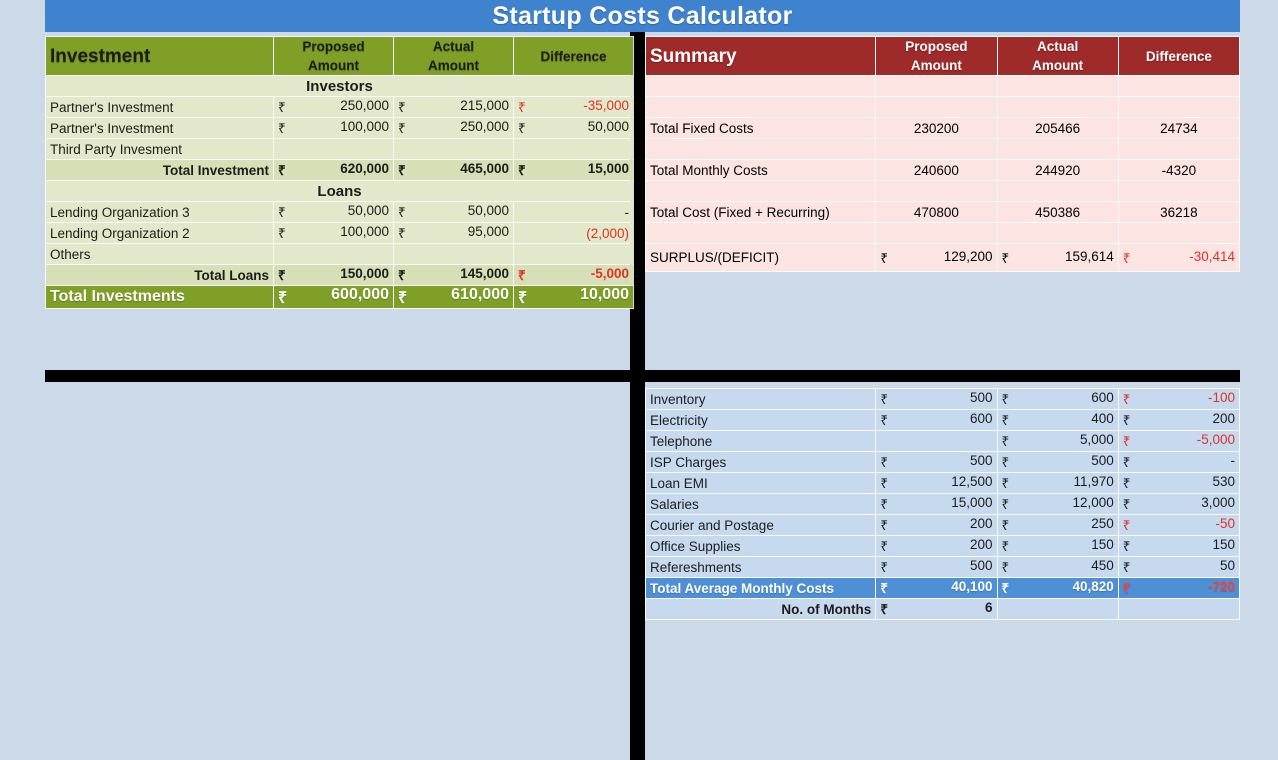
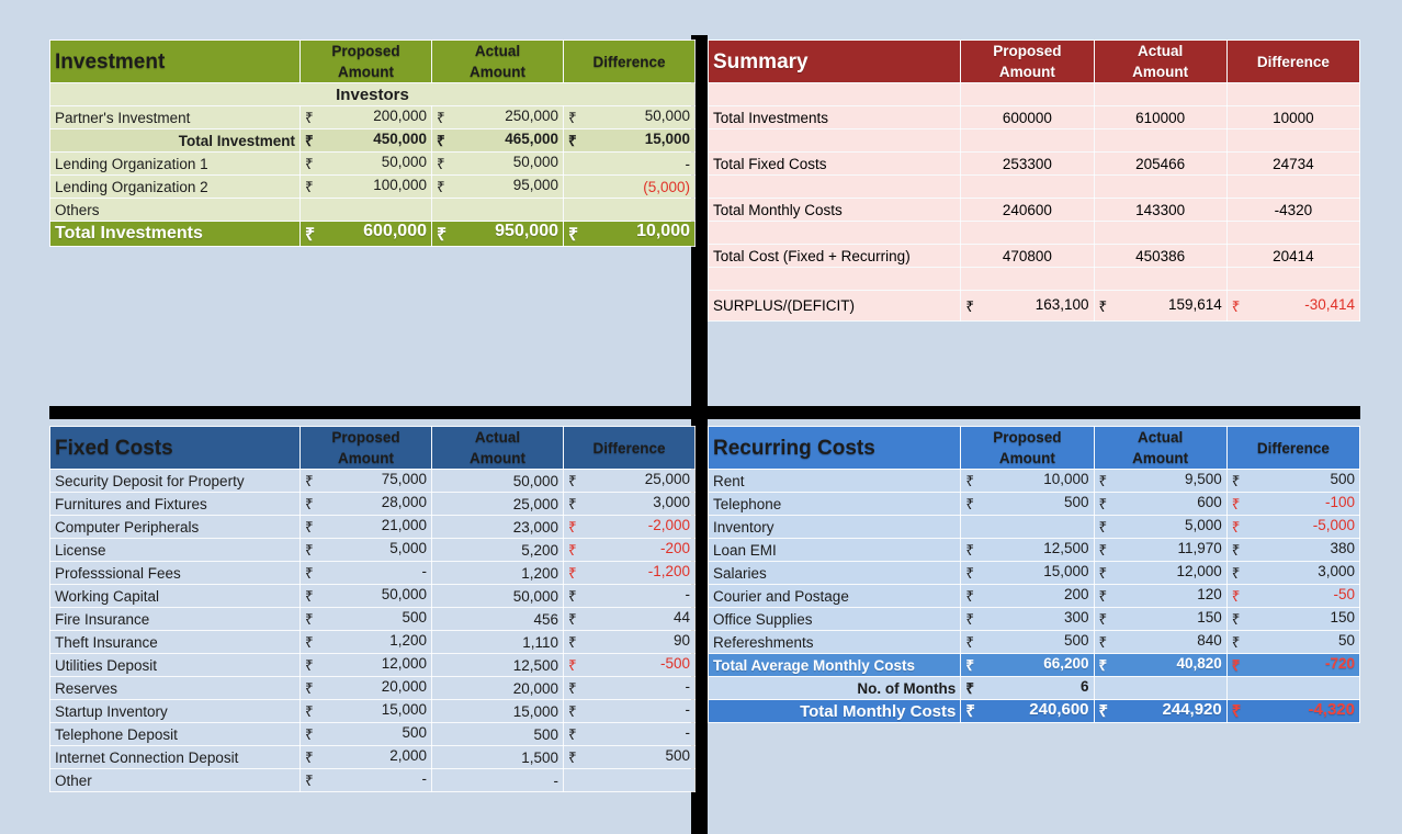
- Startup Costs Calculator
  Investment	ProposedAmount	ActualAmount	Difference
  Investors
- Partner's Investment	₹ 250,000	₹ 215,000	₹ -35,000
- Partner's Investment	₹ 100,000	₹ 250,000	₹ 50,000
+ Partner's Investment	₹ 200,000	₹ 250,000	₹ 50,000
- Third Party Invesment
- Total Investment	₹ 620,000	₹ 465,000	₹ 15,000
+ Total Investment	₹ 450,000	₹ 465,000	₹ 15,000
- Loans
- Lending Organization 3	₹ 50,000	₹ 50,000	-
+ Lending Organization 1	₹ 50,000	₹ 50,000	-
- Lending Organization 2	₹ 100,000	₹ 95,000	(2,000)
+ Lending Organization 2	₹ 100,000	₹ 95,000	(5,000)
  Others
- Total Loans	₹ 150,000	₹ 145,000	₹ -5,000
- Total Investments	₹ 600,000	₹ 610,000	₹ 10,000
+ Total Investments	₹ 600,000	₹ 950,000	₹ 10,000
  Summary	ProposedAmount	ActualAmount	Difference
+ Total Investments	600000	610000	10000
- Total Fixed Costs	230200	205466	24734
+ Total Fixed Costs	253300	205466	24734
- Total Monthly Costs	240600	244920	-4320
+ Total Monthly Costs	240600	143300	-4320
- Total Cost (Fixed + Recurring)	470800	450386	36218
+ Total Cost (Fixed + Recurring)	470800	450386	20414
- SURPLUS/(DEFICIT)	₹ 129,200	₹ 159,614	₹ -30,414
+ SURPLUS/(DEFICIT)	₹ 163,100	₹ 159,614	₹ -30,414
+ Fixed Costs	ProposedAmount	ActualAmount	Difference
+ Security Deposit for Property	₹ 75,000	50,000	₹ 25,000
+ Furnitures and Fixtures	₹ 28,000	25,000	₹ 3,000
+ Computer Peripherals	₹ 21,000	23,000	₹ -2,000
+ License	₹ 5,000	5,200	₹ -200
+ Professsional Fees	₹ -	1,200	₹ -1,200
+ Working Capital	₹ 50,000	50,000	₹ -
+ Fire Insurance	₹ 500	456	₹ 44
+ Theft Insurance	₹ 1,200	1,110	₹ 90
+ Utilities Deposit	₹ 12,000	12,500	₹ -500
+ Reserves	₹ 20,000	20,000	₹ -
+ Startup Inventory	₹ 15,000	15,000	₹ -
+ Telephone Deposit	₹ 500	500	₹ -
+ Internet Connection Deposit	₹ 2,000	1,500	₹ 500
+ Other	₹ -	-
+ Recurring Costs	ProposedAmount	ActualAmount	Difference
+ Rent	₹ 10,000	₹ 9,500	₹ 500
- Inventory	₹ 500	₹ 600	₹ -100
+ Telephone	₹ 500	₹ 600	₹ -100
- Electricity	₹ 600	₹ 400	₹ 200
- Telephone		₹ 5,000	₹ -5,000
+ Inventory		₹ 5,000	₹ -5,000
- ISP Charges	₹ 500	₹ 500	₹ -
- Loan EMI	₹ 12,500	₹ 11,970	₹ 530
+ Loan EMI	₹ 12,500	₹ 11,970	₹ 380
  Salaries	₹ 15,000	₹ 12,000	₹ 3,000
- Courier and Postage	₹ 200	₹ 250	₹ -50
+ Courier and Postage	₹ 200	₹ 120	₹ -50
- Office Supplies	₹ 200	₹ 150	₹ 150
+ Office Supplies	₹ 300	₹ 150	₹ 150
- Refereshments	₹ 500	₹ 450	₹ 50
+ Refereshments	₹ 500	₹ 840	₹ 50
- Total Average Monthly Costs	₹ 40,100	₹ 40,820	₹ -720
+ Total Average Monthly Costs	₹ 66,200	₹ 40,820	₹ -720
  No. of Months	₹ 6
+ Total Monthly Costs	₹ 240,600	₹ 244,920	₹ -4,320
